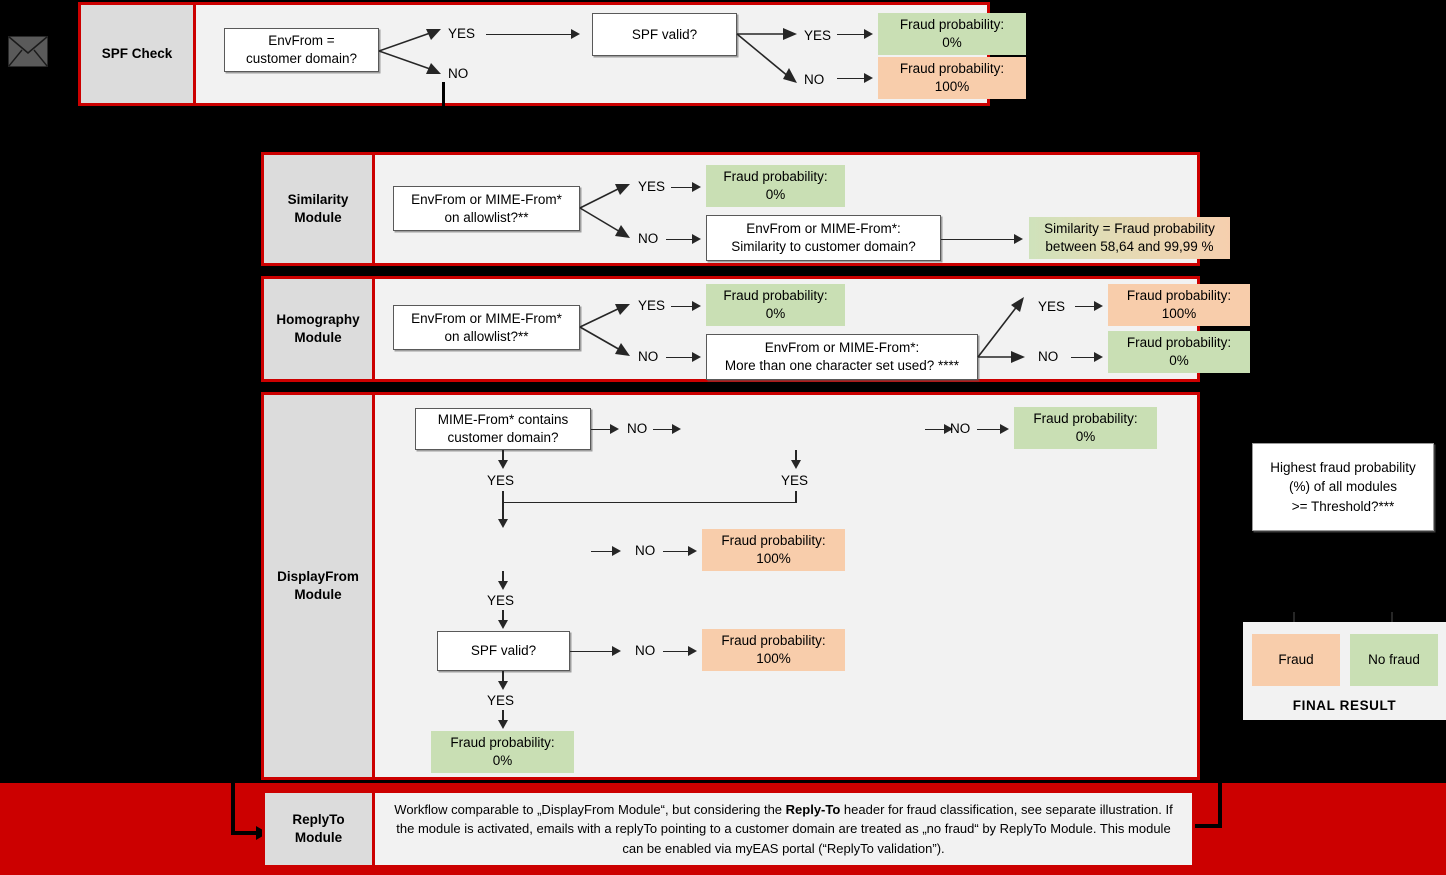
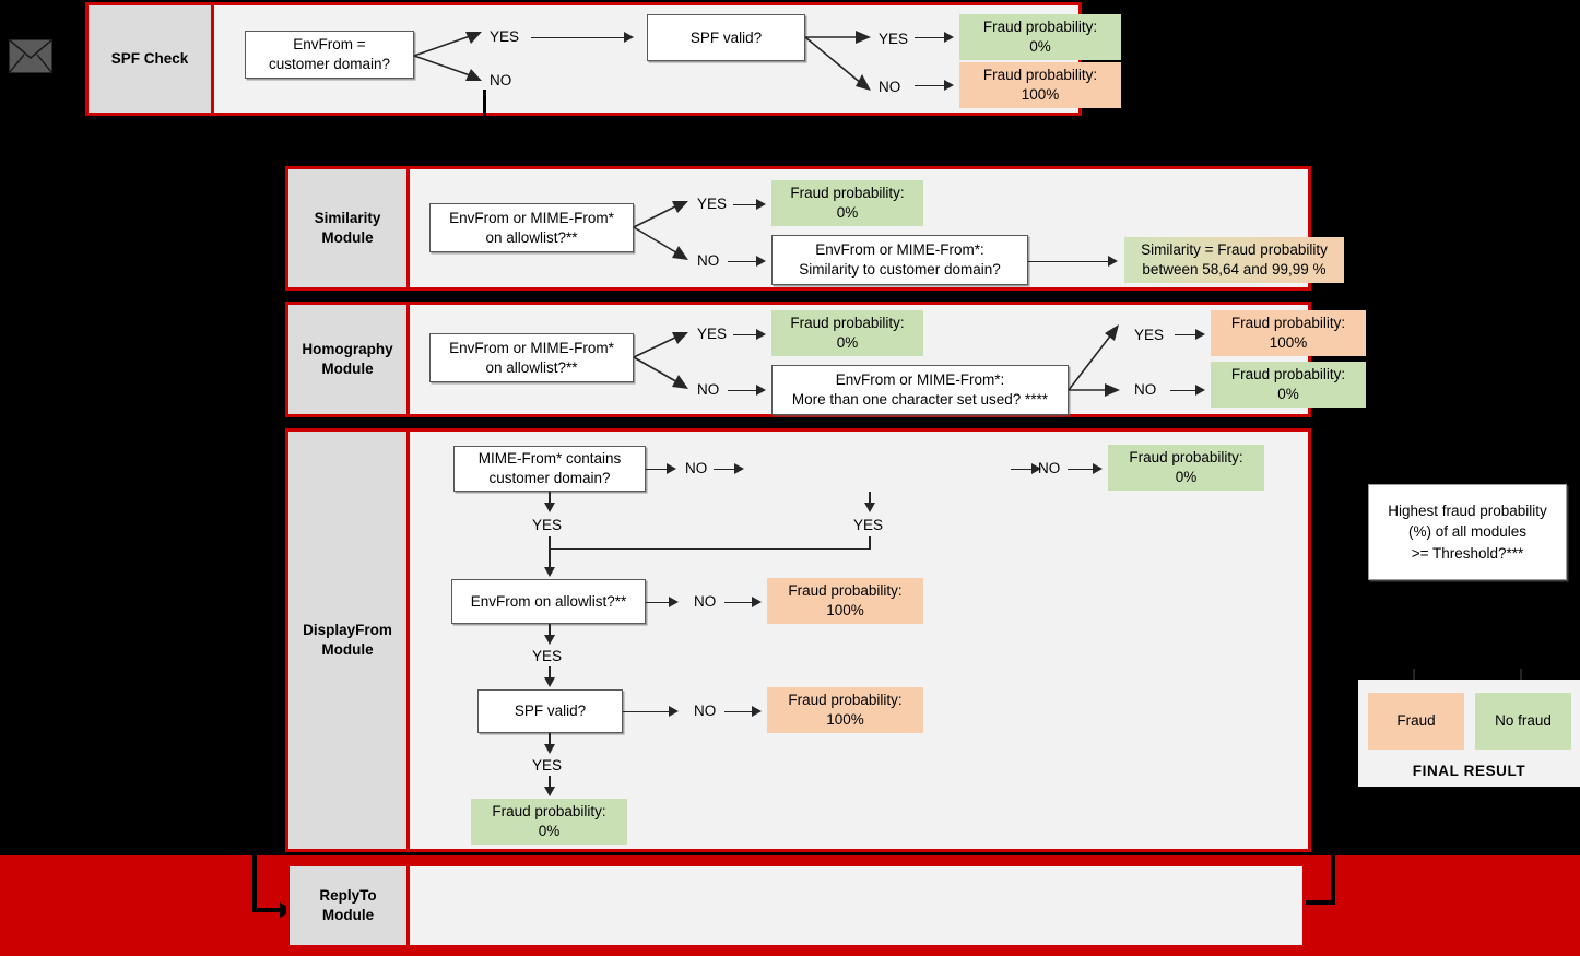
  SPF Check
  EnvFrom =
  customer domain?
  YES
  NO
  SPF valid?
  YES
  NO
  Fraud probability:
  0%
  Fraud probability:
  100%
  Similarity
  Module
  EnvFrom or MIME-From*
  on allowlist?**
  YES
  NO
  Fraud probability:
  0%
  EnvFrom or MIME-From*:
  Similarity to customer domain?
  Similarity = Fraud probability
  between 58,64 and 99,99 %
  Homography
  Module
  EnvFrom or MIME-From*
  on allowlist?**
  YES
  NO
  Fraud probability:
  0%
  EnvFrom or MIME-From*:
  More than one character set used? ****
  YES
  NO
  Fraud probability:
  100%
  Fraud probability:
  0%
  DisplayFrom
  Module
  MIME-From* contains
  customer domain?
  NO
  NO
  Fraud probability:
  0%
  YES
  YES
+ EnvFrom on allowlist?**
  NO
  Fraud probability:
  100%
  YES
  SPF valid?
  NO
  Fraud probability:
  100%
  YES
  Fraud probability:
  0%
  ReplyTo
  Module
- Workflow comparable to „DisplayFrom Module“, but considering the Reply-To header for fraud classification, see separate illustration. If the module is activated, emails with a replyTo pointing to a customer domain are treated as „no fraud“ by ReplyTo Module. This module can be enabled via myEAS portal (“ReplyTo validation”).
  Highest fraud probability
  (%) of all modules
  >= Threshold?***
  Fraud
  No fraud
  FINAL RESULT
